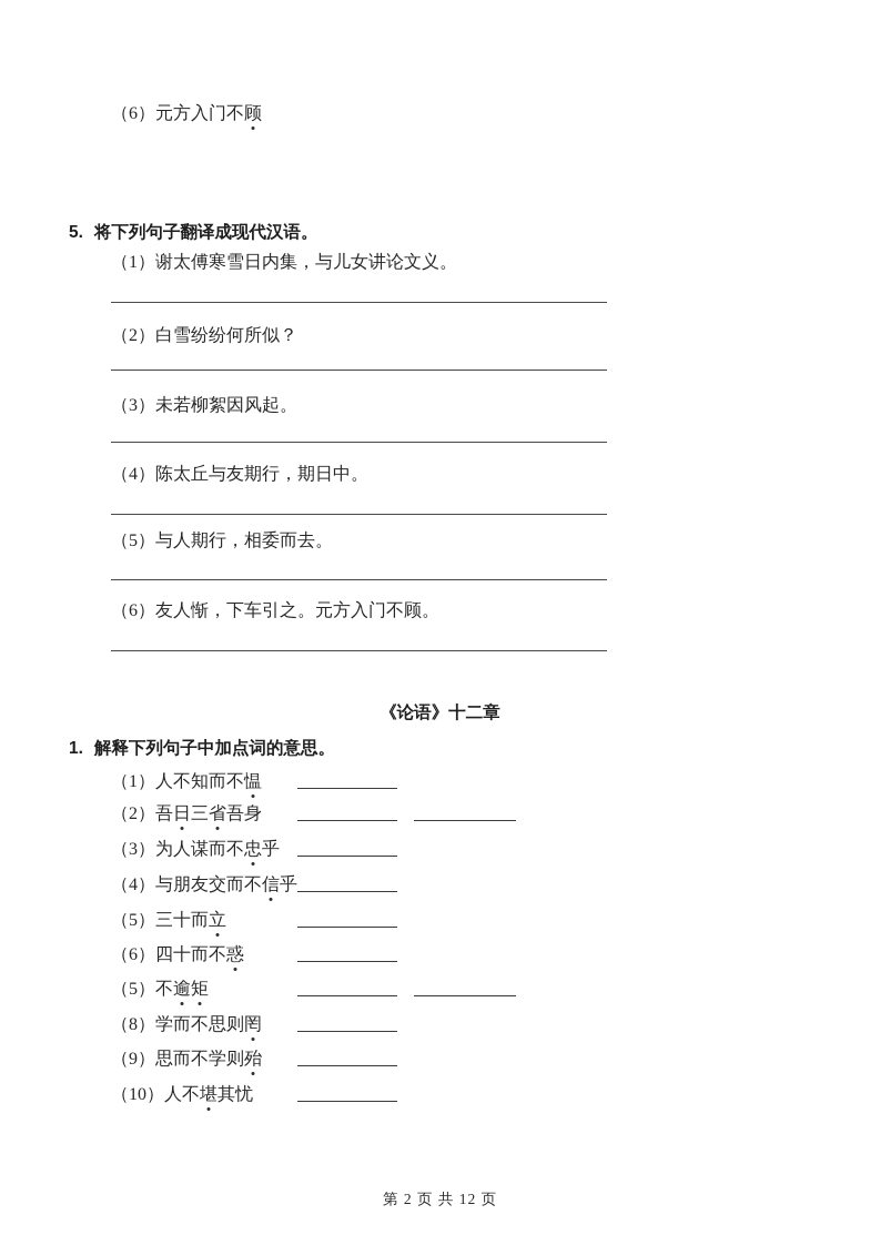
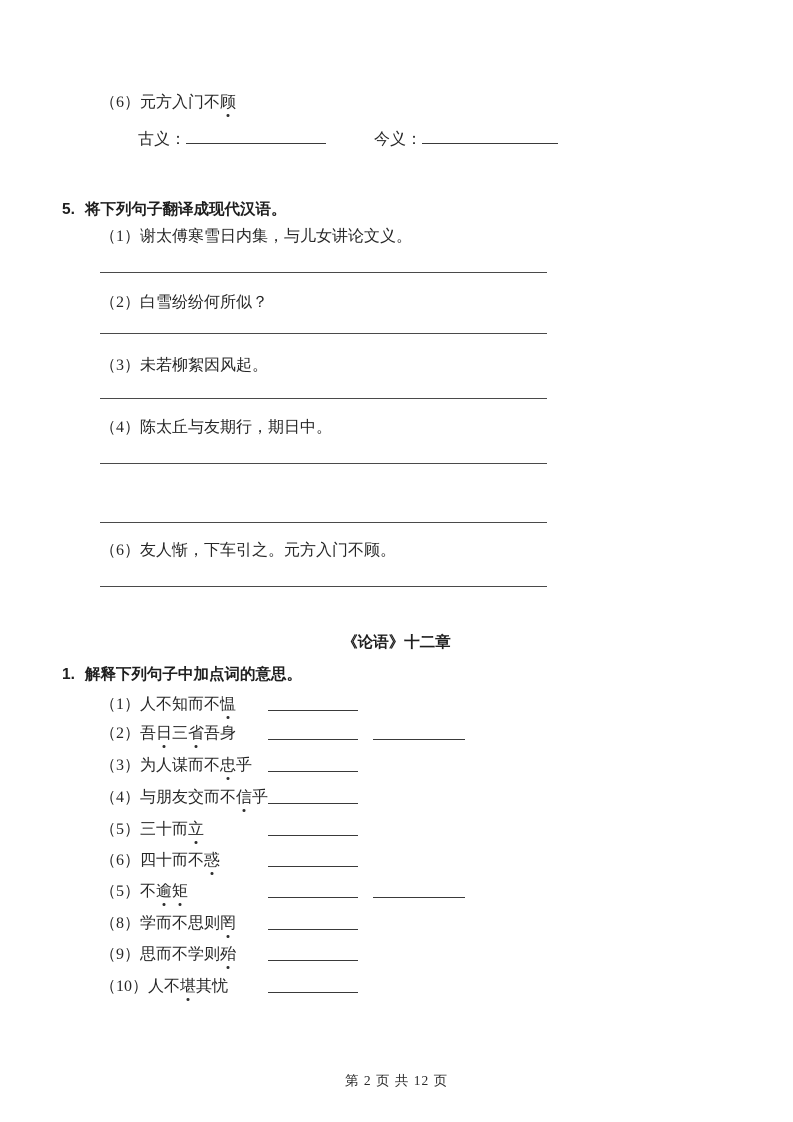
  （6）元方入门不顾
+ 古义： 今义：
  5. 将下列句子翻译成现代汉语。
  （1）谢太傅寒雪日内集，与儿女讲论文义。
  （2）白雪纷纷何所似？
  （3）未若柳絮因风起。
  （4）陈太丘与友期行，期日中。
- （5）与人期行，相委而去。
  （6）友人惭，下车引之。元方入门不顾。
  《论语》十二章
  1. 解释下列句子中加点词的意思。
  （1）人不知而不愠
  （2）吾日三省吾身
  （3）为人谋而不忠乎
  （4）与朋友交而不信乎
  （5）三十而立
  （6）四十而不惑
  （5）不逾矩
  （8）学而不思则罔
  （9）思而不学则殆
  （10）人不堪其忧
  第 2 页 共 12 页
